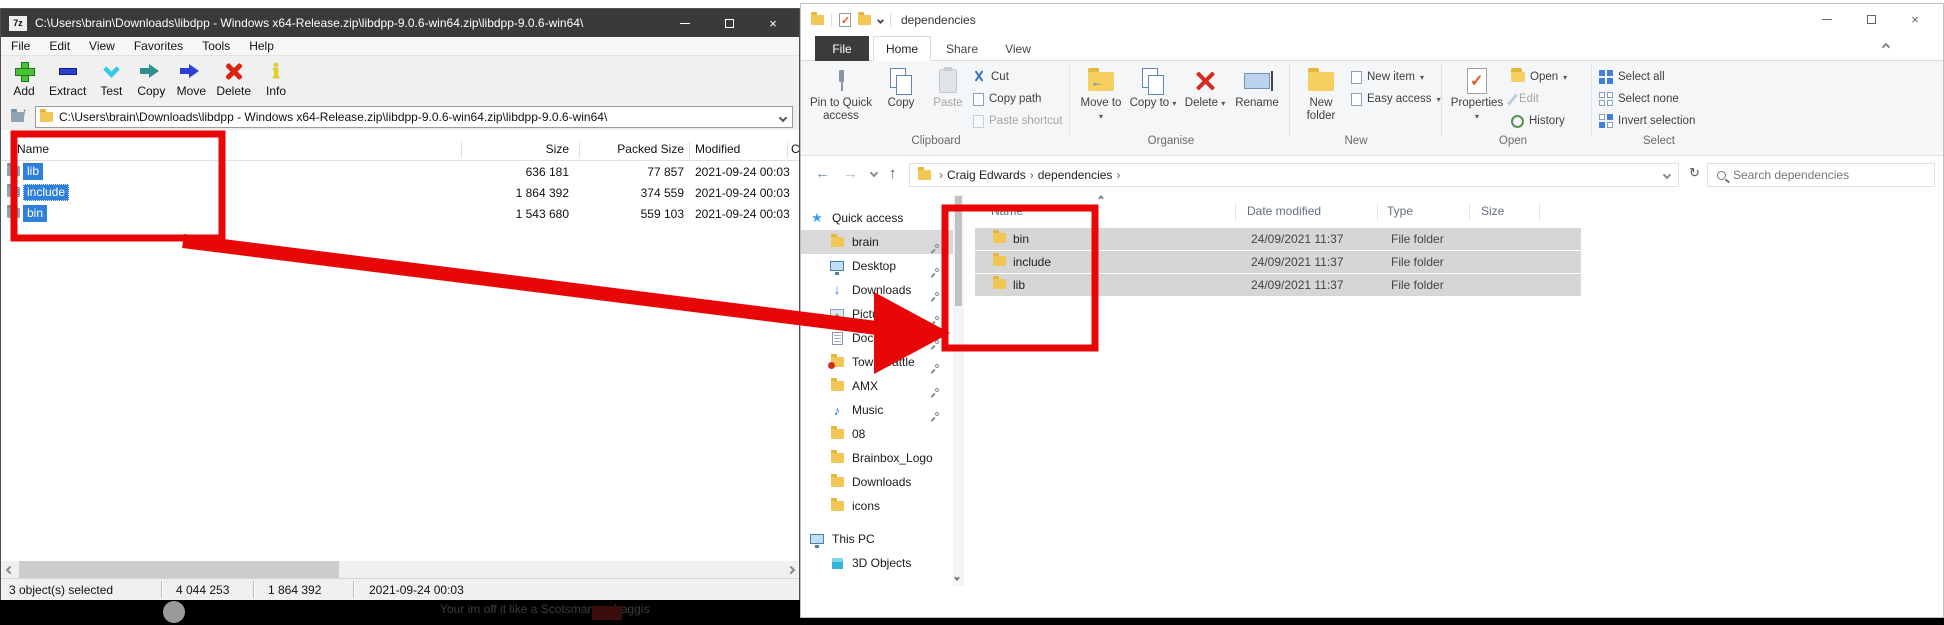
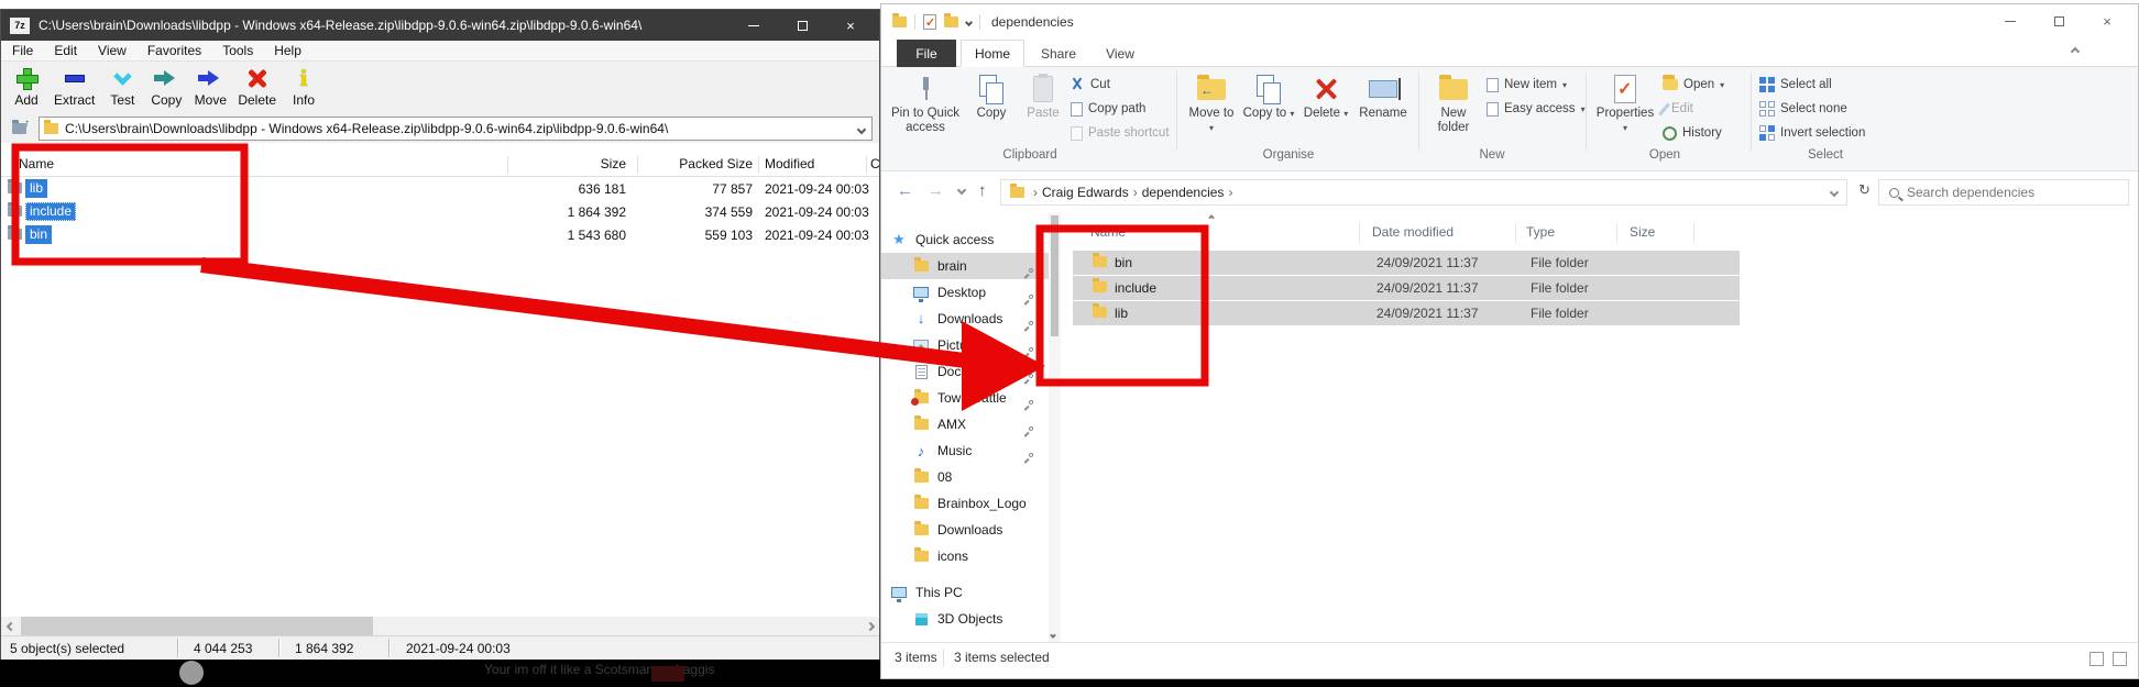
  Your im off it like a Scotsmanaggis
  7z
  C:\Users\brain\Downloads\libdpp - Windows x64-Release.zip\libdpp-9.0.6-win64.zip\libdpp-9.0.6-win64\
  ×
  File
  Edit
  View
  Favorites
  Tools
  Help
  Add
  Extract
  Test
  Copy
  Move
  Delete
  i
  Info
  ↑
  C:\Users\brain\Downloads\libdpp - Windows x64-Release.zip\libdpp-9.0.6-win64.zip\libdpp-9.0.6-win64\
  Name
  Size
  Packed Size
  Modified
  C
  lib
  636 181
  77 857
  2021-09-24 00:03
  include
  1 864 392
  374 559
  2021-09-24 00:03
  bin
  1 543 680
  559 103
  2021-09-24 00:03
- 3 object(s) selected
+ 5 object(s) selected
  4 044 253
  1 864 392
  2021-09-24 00:03
  dependencies
  ×
  File
  Home
  Share
  View
  Pin to Quick access
  Copy
  Paste
  Cut
  Copy path
  Paste shortcut
  ←
  Move to ▾
  Copy to ▾
  Delete ▾
  Rename
  New folder
  New item
  ▾
  Easy access
  ▾
  Properties ▾
  Open
  ▾
  Edit
  History
  Select all
  Select none
  Invert selection
  Clipboard
  Organise
  New
  Open
  Select
  ←
  →
  ↑
  ›
  Craig Edwards
  ›
  dependencies
  ›
  ↻
  Search dependencies
  ★
  Quick access
  brain
  Desktop
  ↓
  Downloads
  AMX
  ♪
  Music
  08
  Brainbox_Logo
  Downloads
  icons
  This PC
  3D Objects
  Date modified
  Type
  Size
  bin
  24/09/2021 11:37
  File folder
  include
  24/09/2021 11:37
  File folder
  lib
  24/09/2021 11:37
  File folder
+ 3 items
+ 3 items selected
